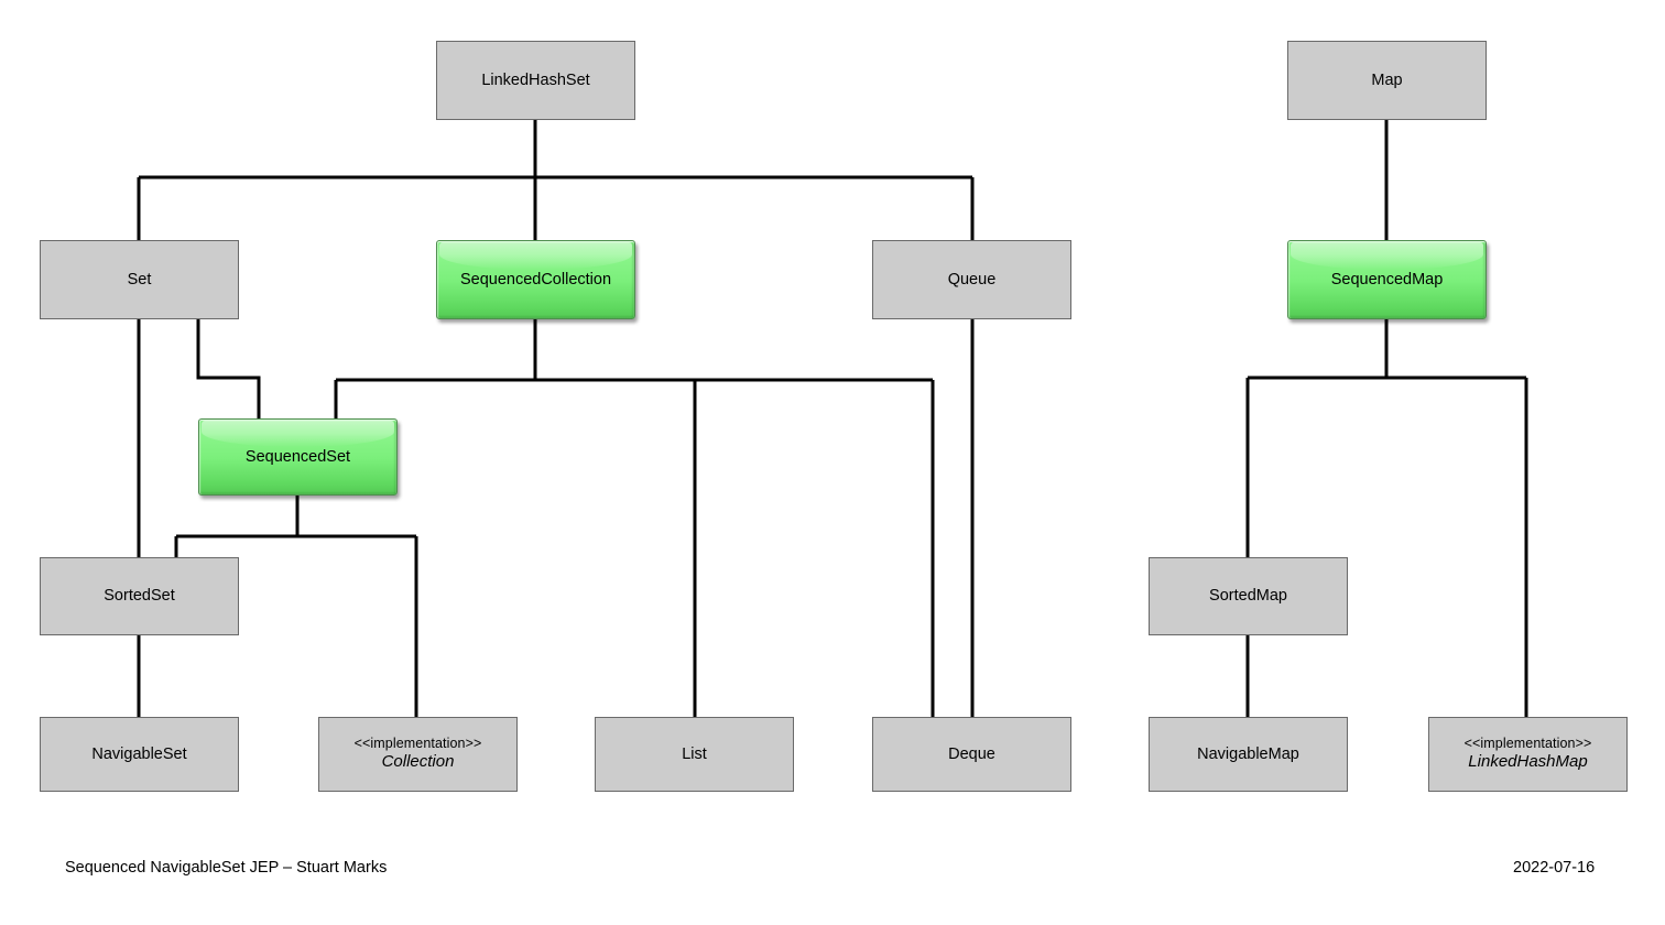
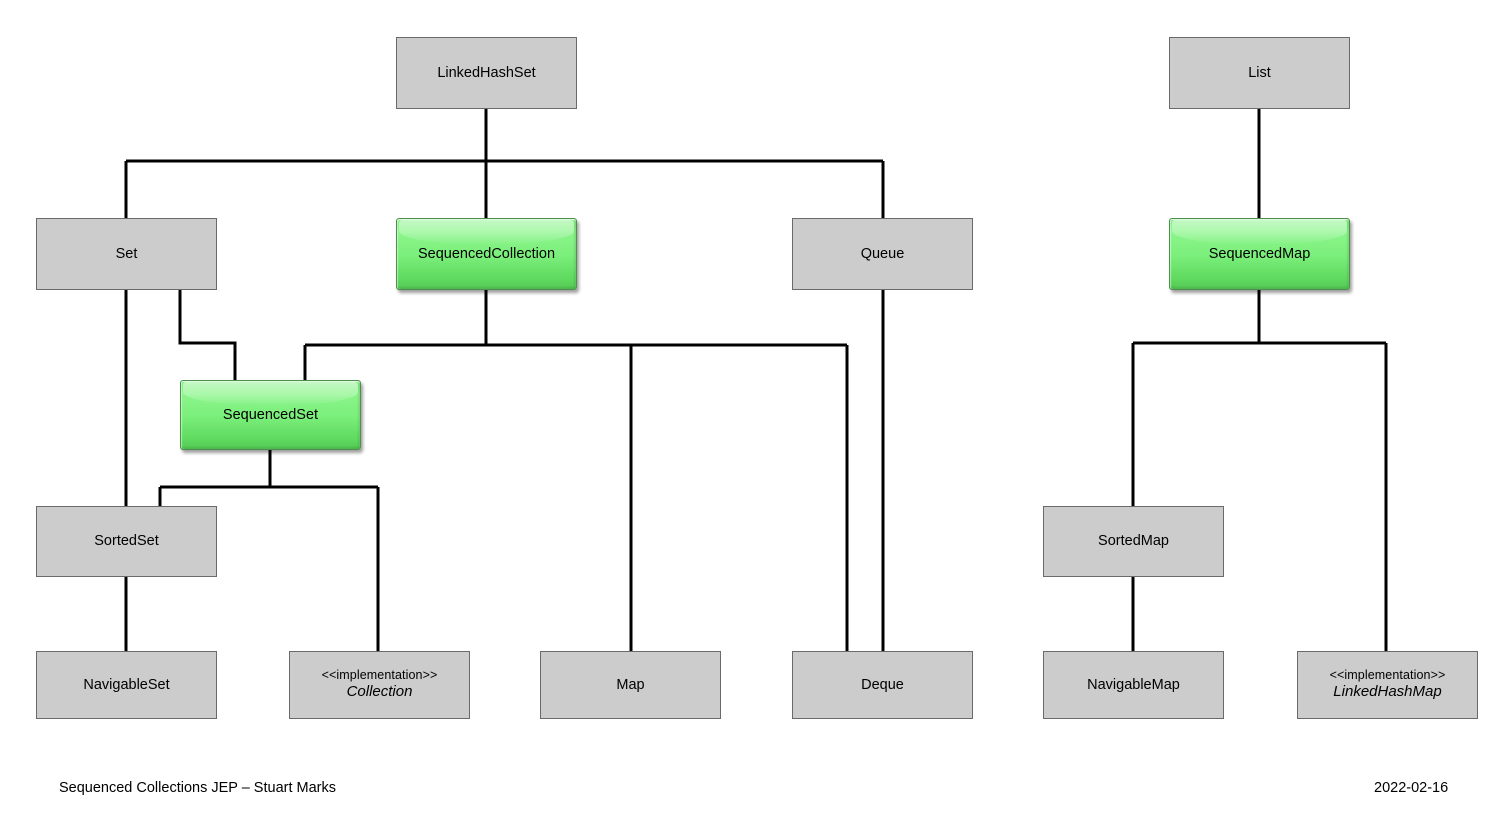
  LinkedHashSet
- Map
+ List
  Set
  SequencedCollection
  Queue
  SequencedMap
  SequencedSet
  SortedSet
  SortedMap
  NavigableSet
  <<implementation>>
  Collection
- List
+ Map
  Deque
  NavigableMap
  <<implementation>>
  LinkedHashMap
- Sequenced NavigableSet JEP – Stuart Marks
+ Sequenced Collections JEP – Stuart Marks
- 2022-07-16
+ 2022-02-16
